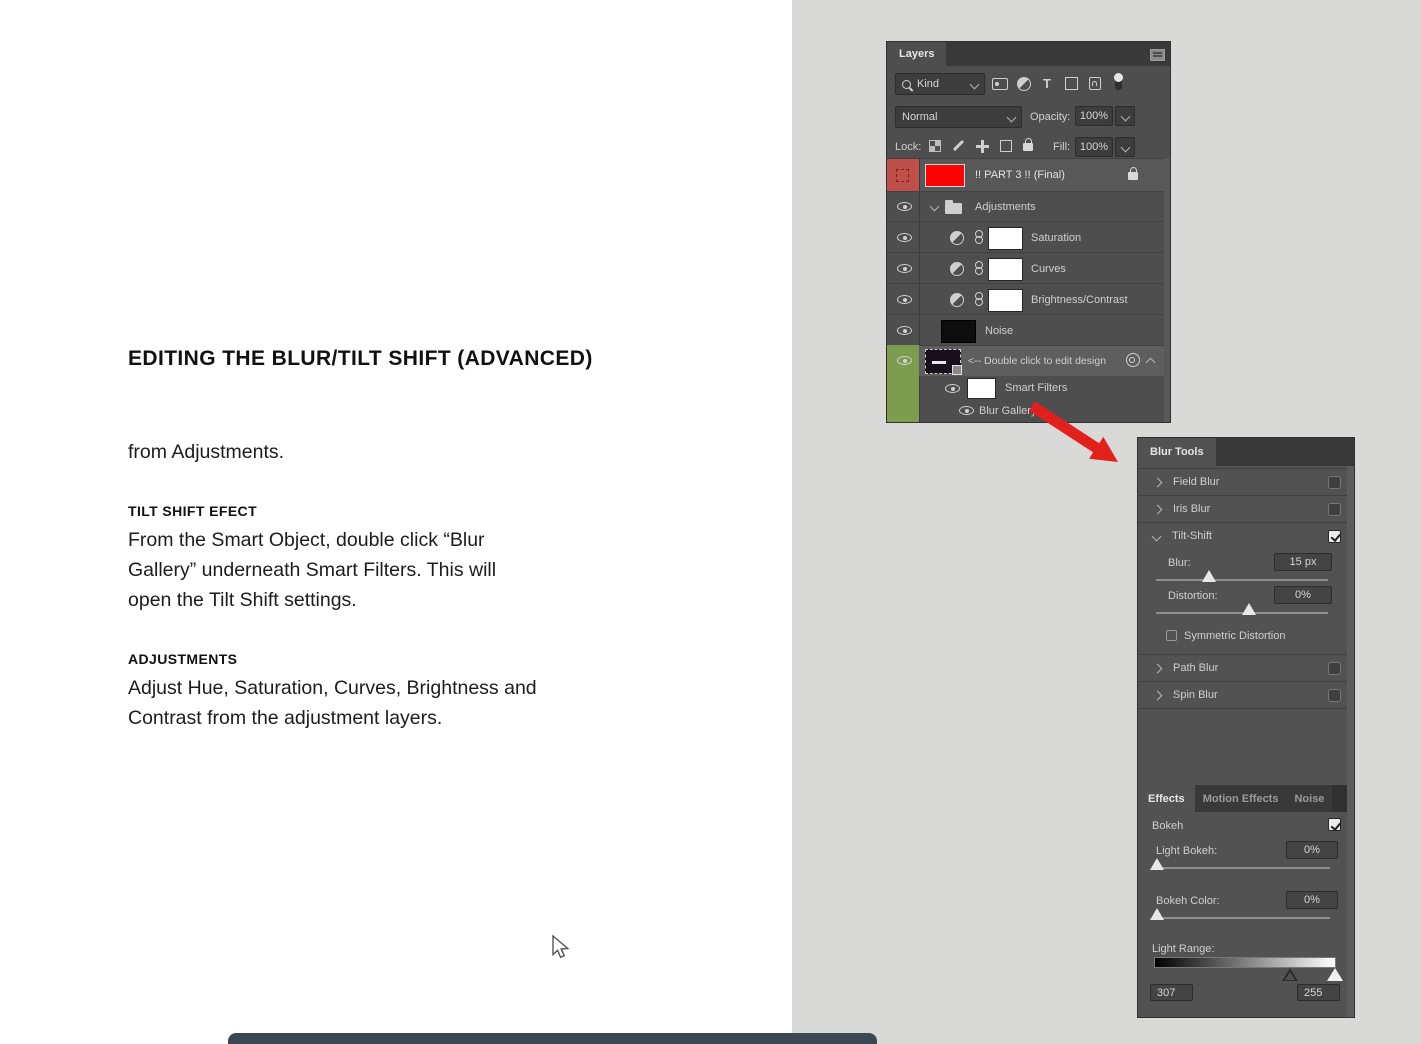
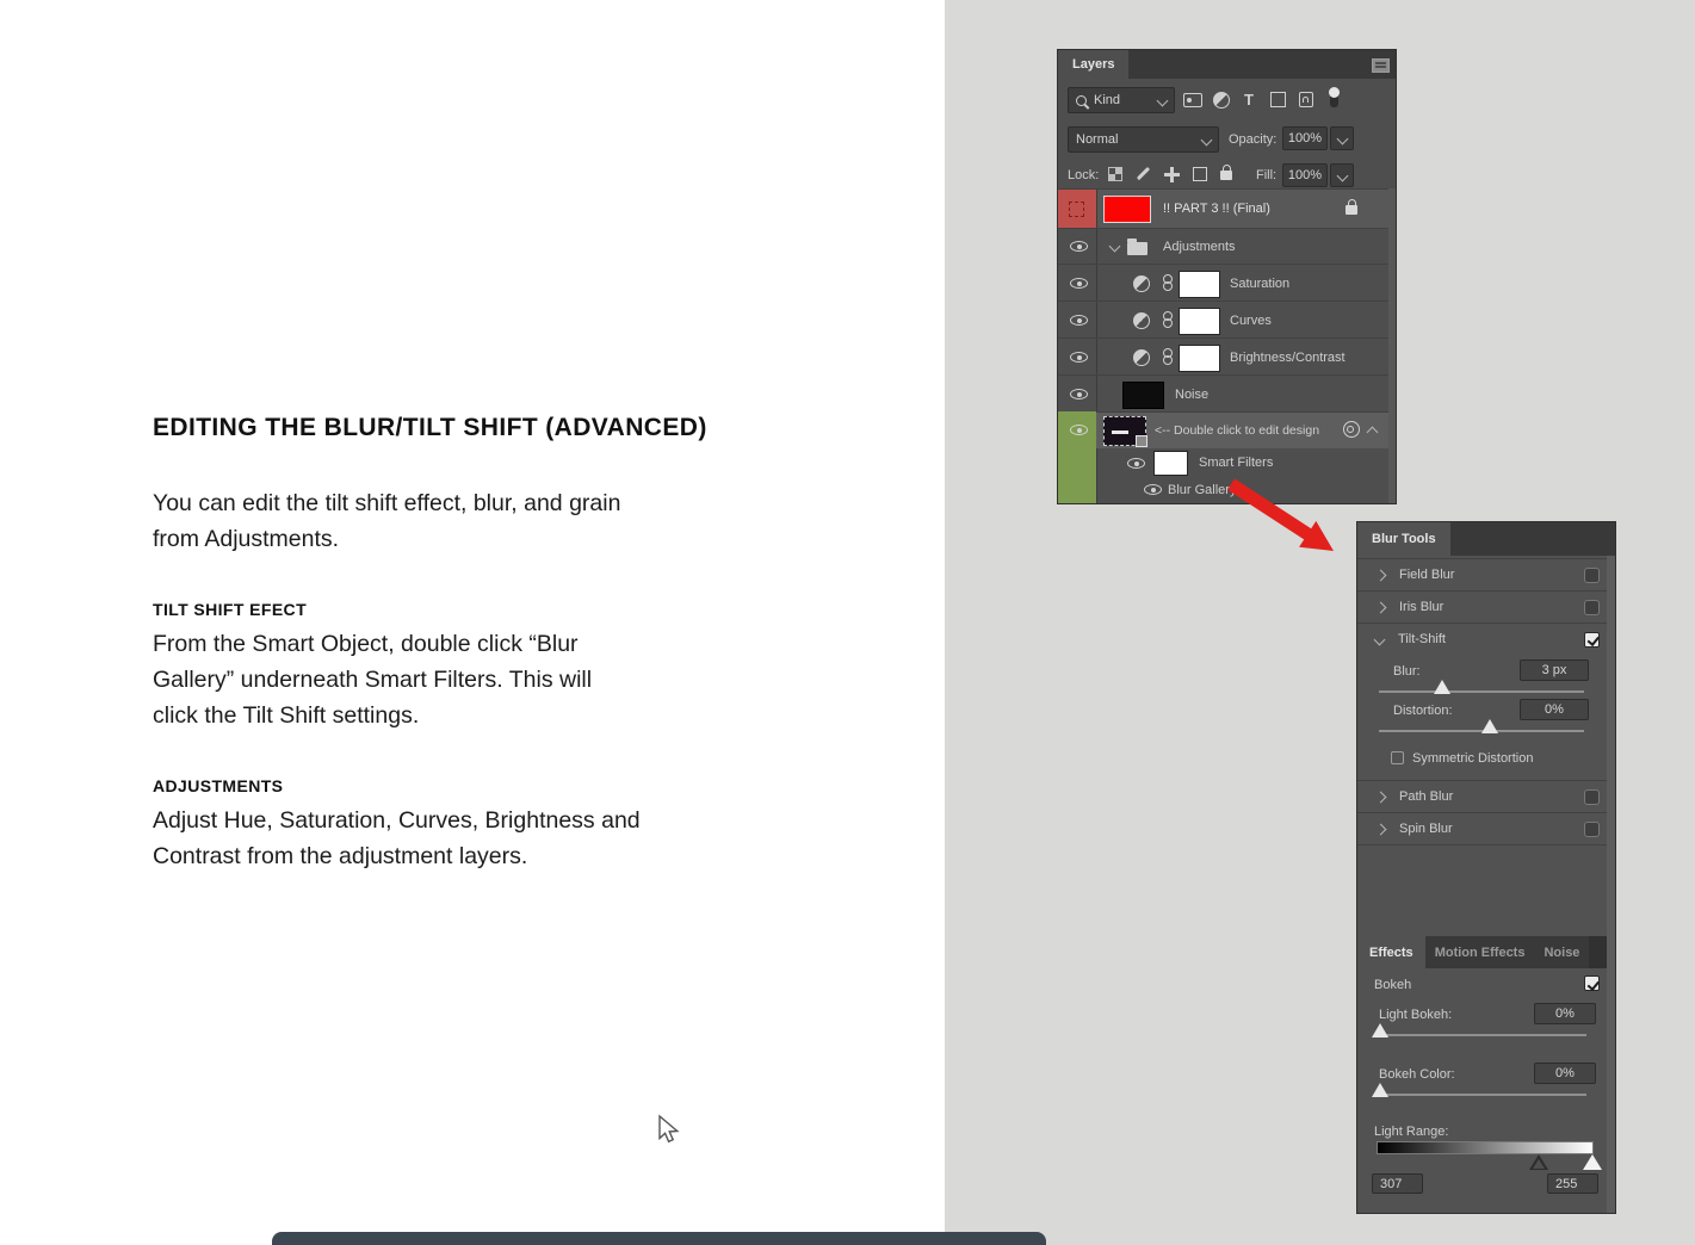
  EDITING THE BLUR/TILT SHIFT (ADVANCED)
+ You can edit the tilt shift effect, blur, and grain
  from Adjustments.
  TILT SHIFT EFECT
  From the Smart Object, double click “Blur
  Gallery” underneath Smart Filters. This will
- open the Tilt Shift settings.
+ click the Tilt Shift settings.
  ADJUSTMENTS
  Adjust Hue, Saturation, Curves, Brightness and
  Contrast from the adjustment layers.
  Layers
  Kind
  T
  Normal
  Opacity:
  100%
  Lock:
  Fill:
  100%
  !! PART 3 !! (Final)
  Adjustments
  Saturation
  Curves
  Brightness/Contrast
  Noise
  <-- Double click to edit design
  Smart Filters
  Blur Galler
  Blur Tools
  Field Blur
  Iris Blur
  Tilt-Shift
  Blur:
- 15 px
+ 3 px
  Distortion:
  0%
  Symmetric Distortion
  Path Blur
  Spin Blur
  Effects
  Motion Effects
  Noise
  Bokeh
  Light Bokeh:
  0%
  Bokeh Color:
  0%
  Light Range:
  307
  255
